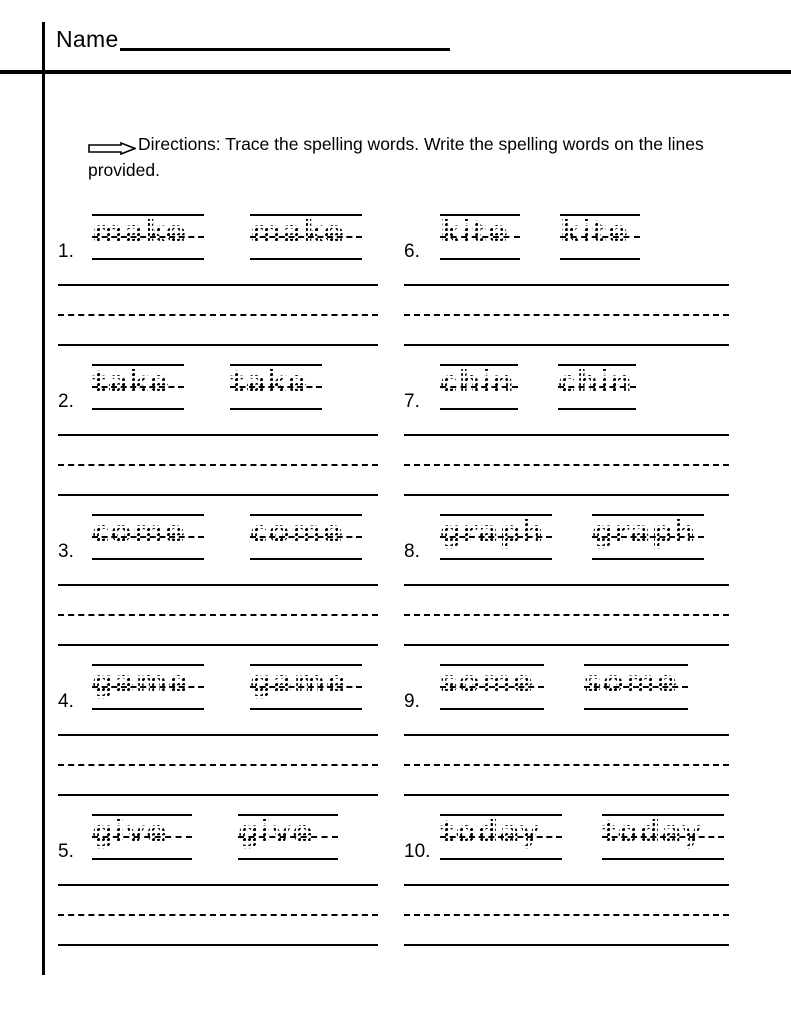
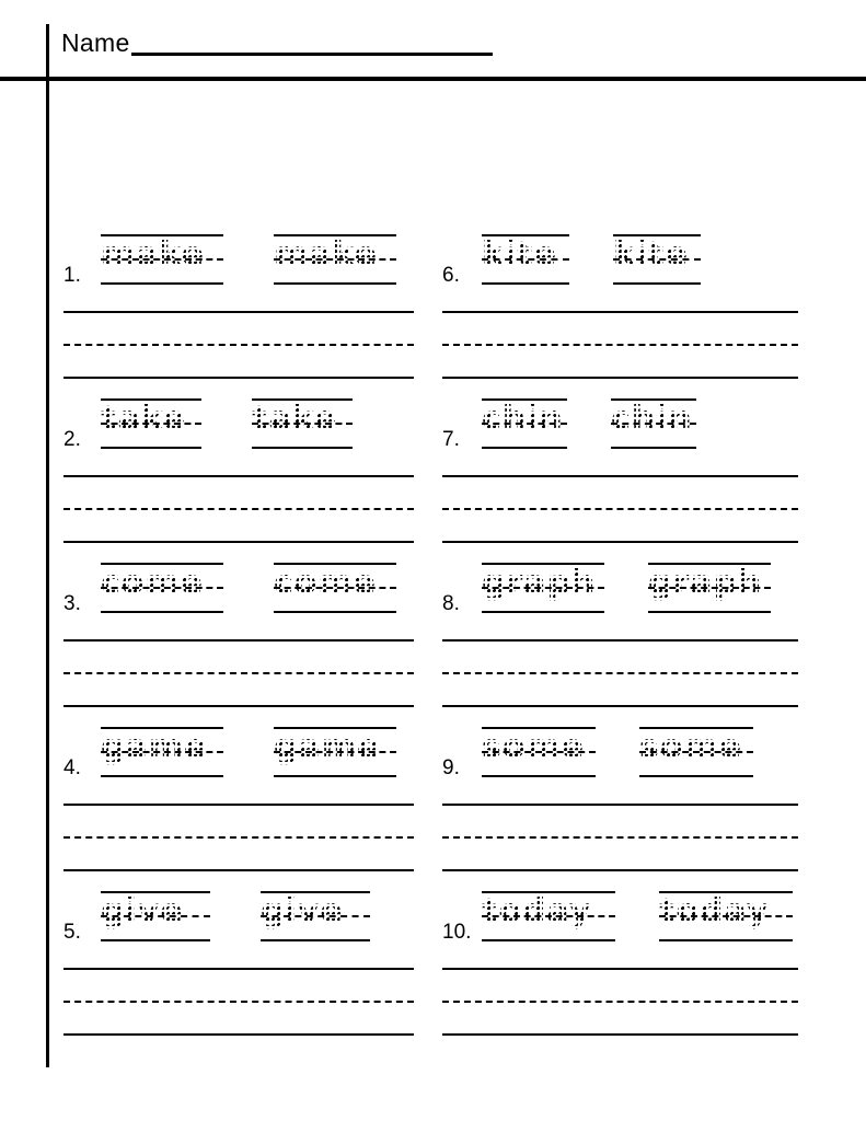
  Name
- Directions: Trace the spelling words. Write the spelling words on the lines provided.
  1.
  make
  make
  2.
  take
  take
  3.
  come
  come
  4.
  game
  game
  5.
  give
  give
  6.
  kite
  kite
  7.
  chin
  chin
  8.
  graph
  graph
  9.
  some
  some
  10.
  today
  today
